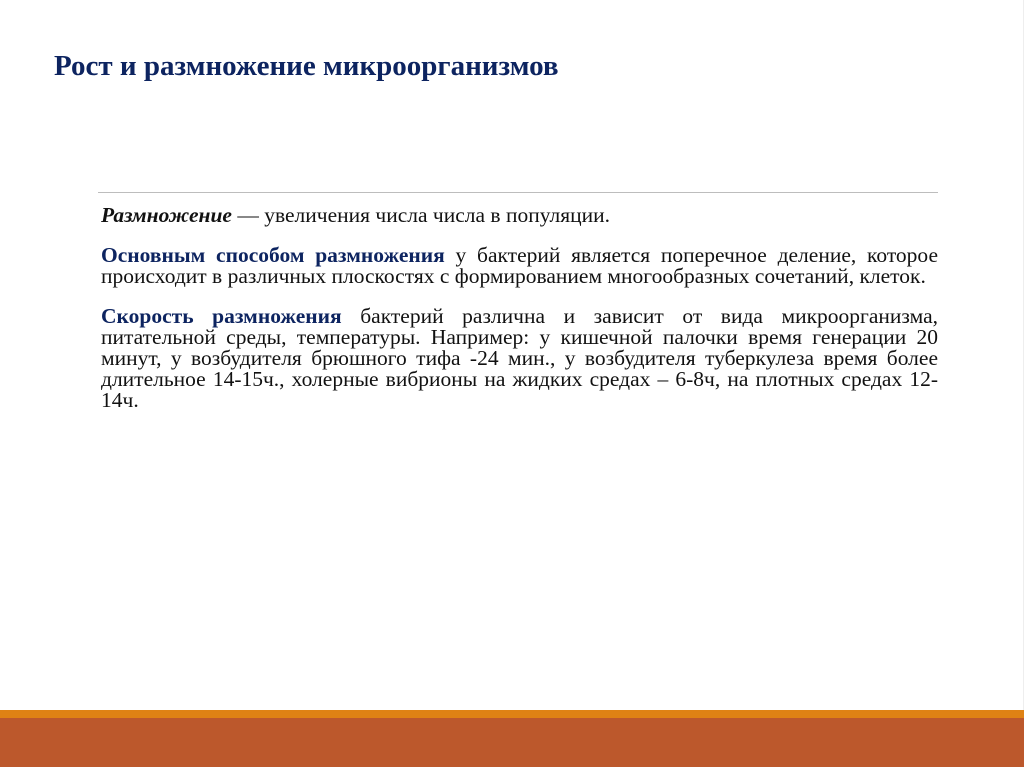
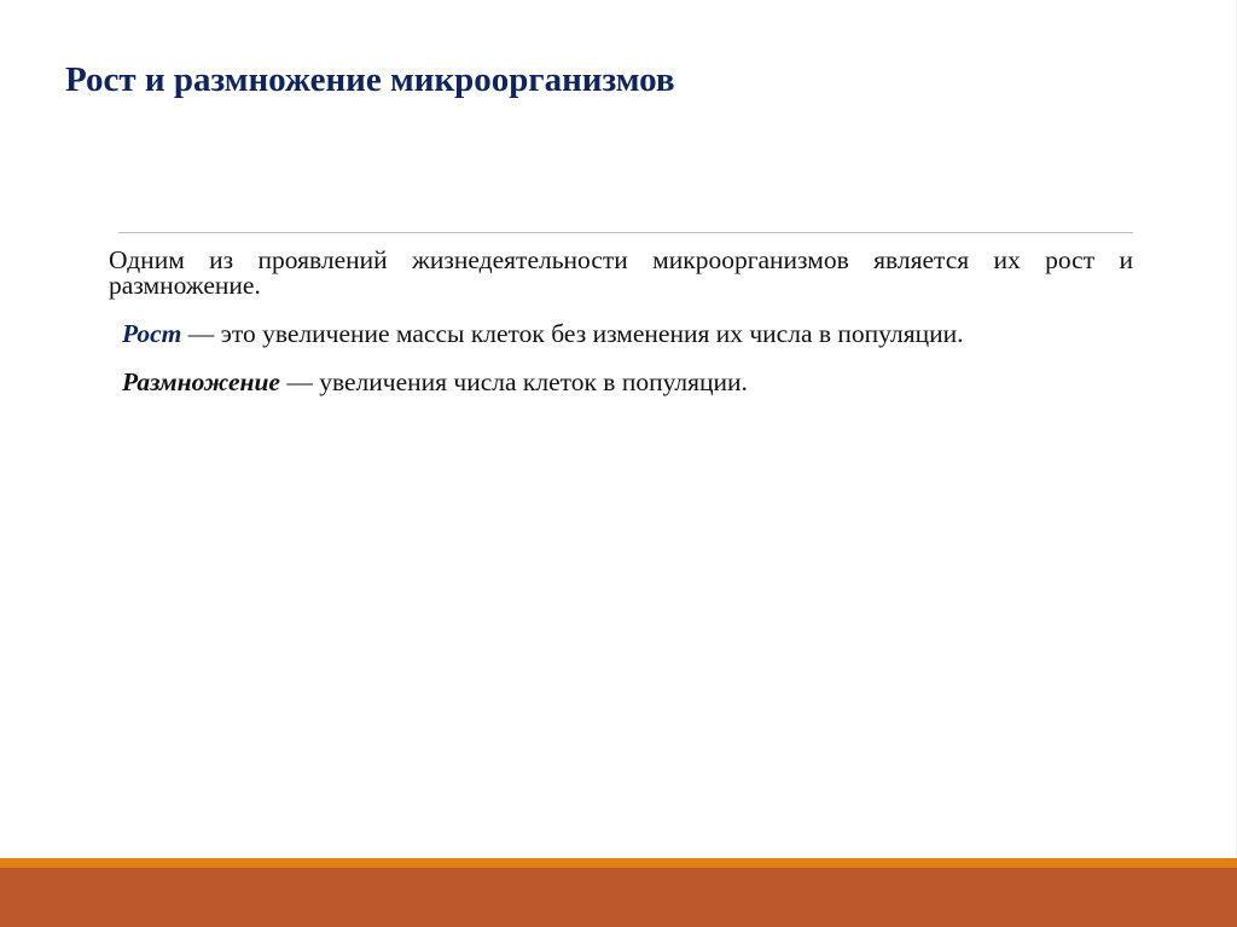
  Рост и размножение микроорганизмов
+ Одним из проявлений жизнедеятельности микроорганизмов является их рост и размножение.
+ Рост — это увеличение массы клеток без изменения их числа в популяции.
- Размножение — увеличения числа числа в популяции.
+ Размножение — увеличения числа клеток в популяции.
- Основным способом размножения у бактерий является поперечное деление, которое происходит в различных плоскостях с формированием многообразных сочетаний, клеток.
- Скорость размножения бактерий различна и зависит от вида микроорганизма, питательной среды, температуры. Например: у кишечной палочки время генерации 20 минут, у возбудителя брюшного тифа -24 мин., у возбудителя туберкулеза время более длительное 14-15ч., холерные вибрионы на жидких средах – 6-8ч, на плотных средах 12-14ч.
